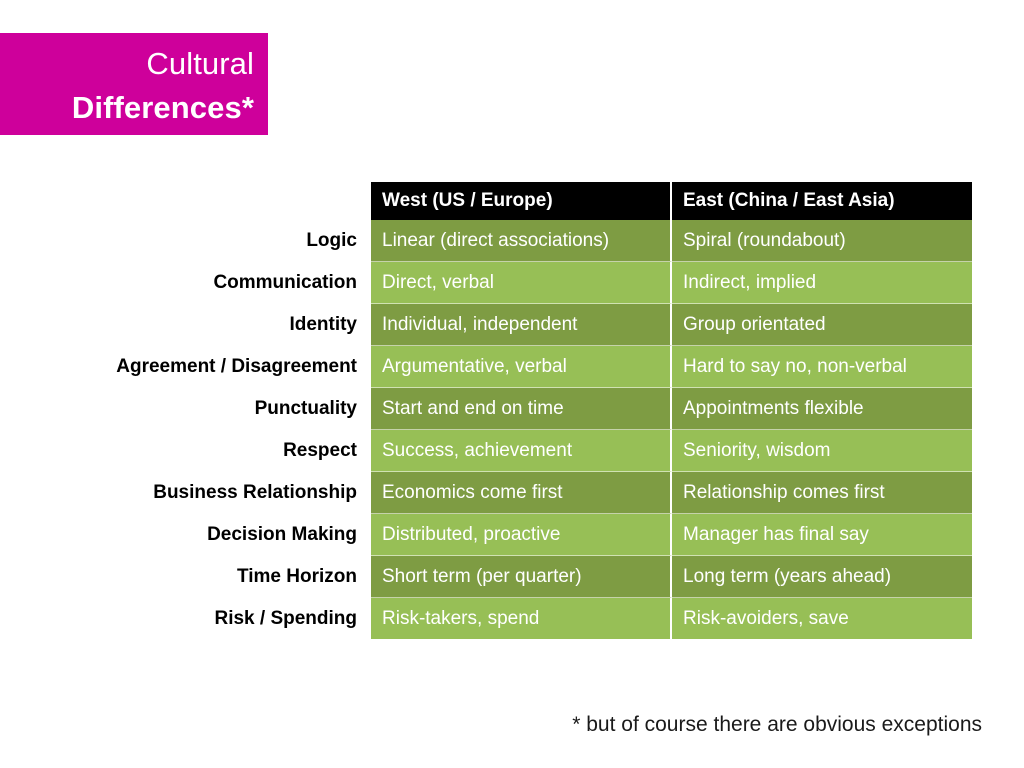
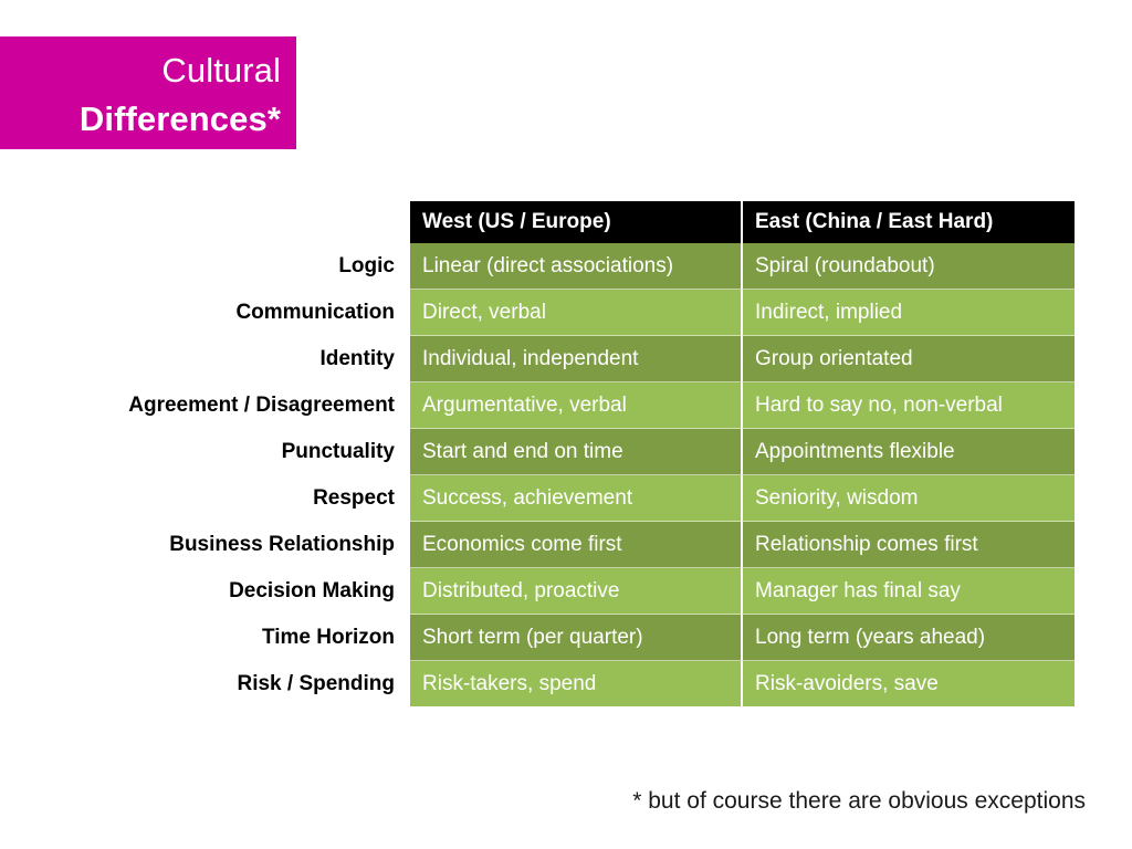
  Cultural
  Differences*
- 	West (US / Europe)	East (China / East Asia)
+ 	West (US / Europe)	East (China / East Hard)
  Logic	Linear (direct associations)	Spiral (roundabout)
  Communication	Direct, verbal	Indirect, implied
  Identity	Individual, independent	Group orientated
  Agreement / Disagreement	Argumentative, verbal	Hard to say no, non-verbal
  Punctuality	Start and end on time	Appointments flexible
  Respect	Success, achievement	Seniority, wisdom
  Business Relationship	Economics come first	Relationship comes first
  Decision Making	Distributed, proactive	Manager has final say
  Time Horizon	Short term (per quarter)	Long term (years ahead)
  Risk / Spending	Risk-takers, spend	Risk-avoiders, save
  * but of course there are obvious exceptions
